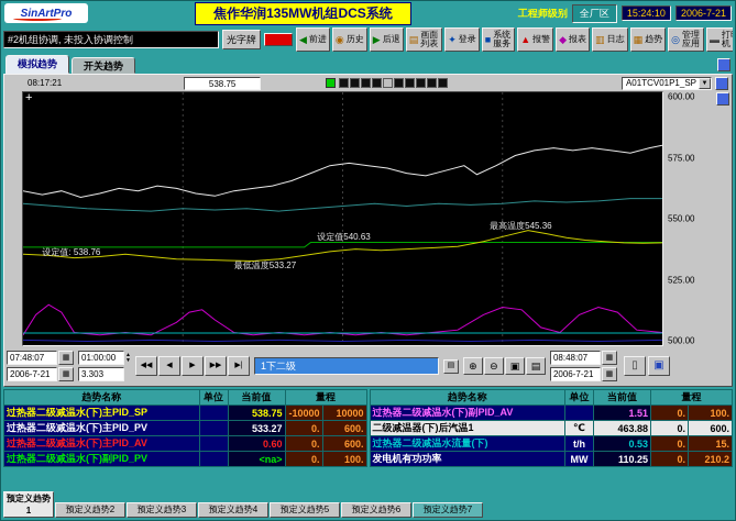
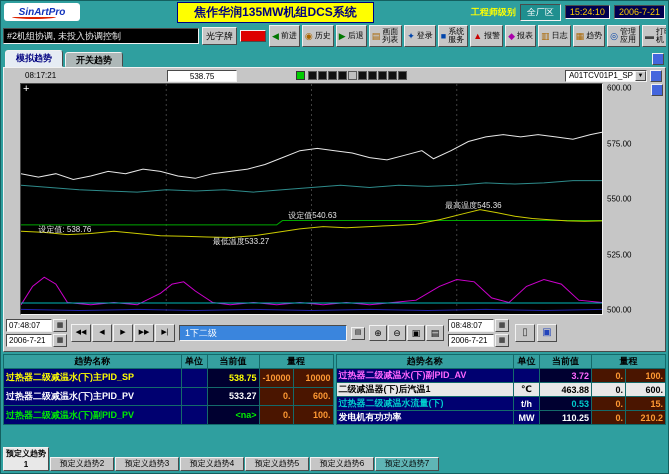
  SinArtPro
  焦作华润135MW机组DCS系统
  工程师级别
  全厂区
  15:24:10
  2006-7-21
  #2机组协调, 未投入协调控制
  光字牌
  ◀
  前进
  ◉
  历史
  ▶
  后退
  ▤
  画面列表
  ✦
  登录
  ■
  系统服务
  ▲
  报警
  ◆
  报表
  ▥
  日志
  ▦
  趋势
  ◎
  管理应用
  ▬
  模拟趋势
  开关趋势
  08:17:21
  538.75
  A01TCV01P1_SP
  设定值: 538.76
  最低温度533.27
  设定值540.63
  最高温度545.36
  +
  600.00
  575.00
  550.00
  525.00
  500.00
  07:48:07
  2006-7-21
- 01:00:00
- 3.303
  1下二级
  ⊕
  ⊖
  ▣
  ▤
  08:48:07
  2006-7-21
  ▯
  ▣
  趋势名称	单位	当前值	量程
  过热器二级减温水(下)主PID_SP		538.75	-10000	10000
  过热器二级减温水(下)主PID_PV		533.27	0.	600.
- 过热器二级减温水(下)主PID_AV		0.60	0.	600.
  过热器二级减温水(下)副PID_PV		<na>	0.	100.
  趋势名称	单位	当前值	量程
- 过热器二级减温水(下)副PID_AV		1.51	0.	100.
+ 过热器二级减温水(下)副PID_AV		3.72	0.	100.
  二级减温器(下)后汽温1	℃	463.88	0.	600.
  过热器二级减温水流量(下)	t/h	0.53	0.	15.
  发电机有功功率	MW	110.25	0.	210.2
  预定义趋势1
  预定义趋势2
  预定义趋势3
  预定义趋势4
  预定义趋势5
  预定义趋势6
  预定义趋势7
